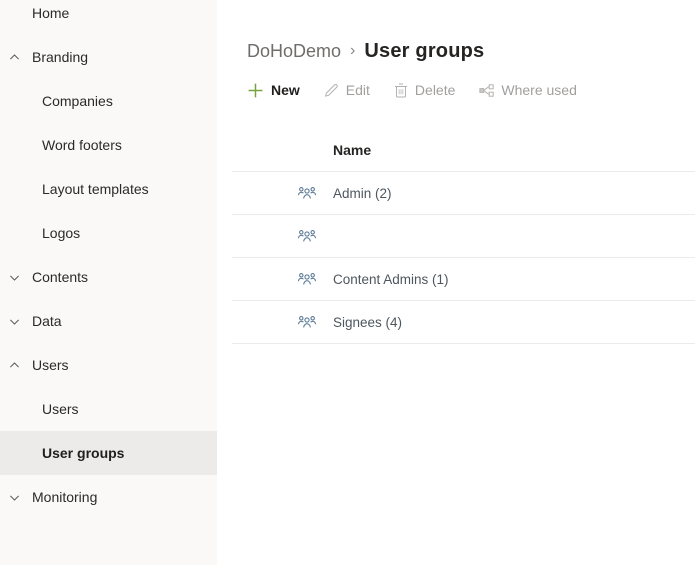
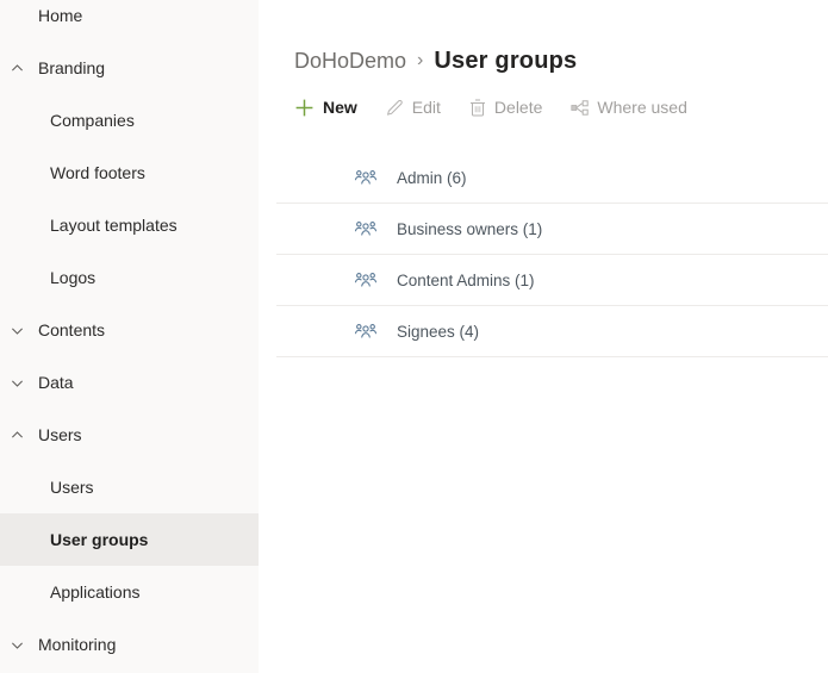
  Home
  Branding
  Companies
  Word footers
  Layout templates
  Logos
  Contents
  Data
  Users
  Users
  User groups
+ Applications
  Monitoring
  DoHoDemo
  ›
  User groups
  New
  Edit
  Delete
  Where used
- Name
- Admin (2)
+ Admin (6)
+ Business owners (1)
  Content Admins (1)
  Signees (4)
